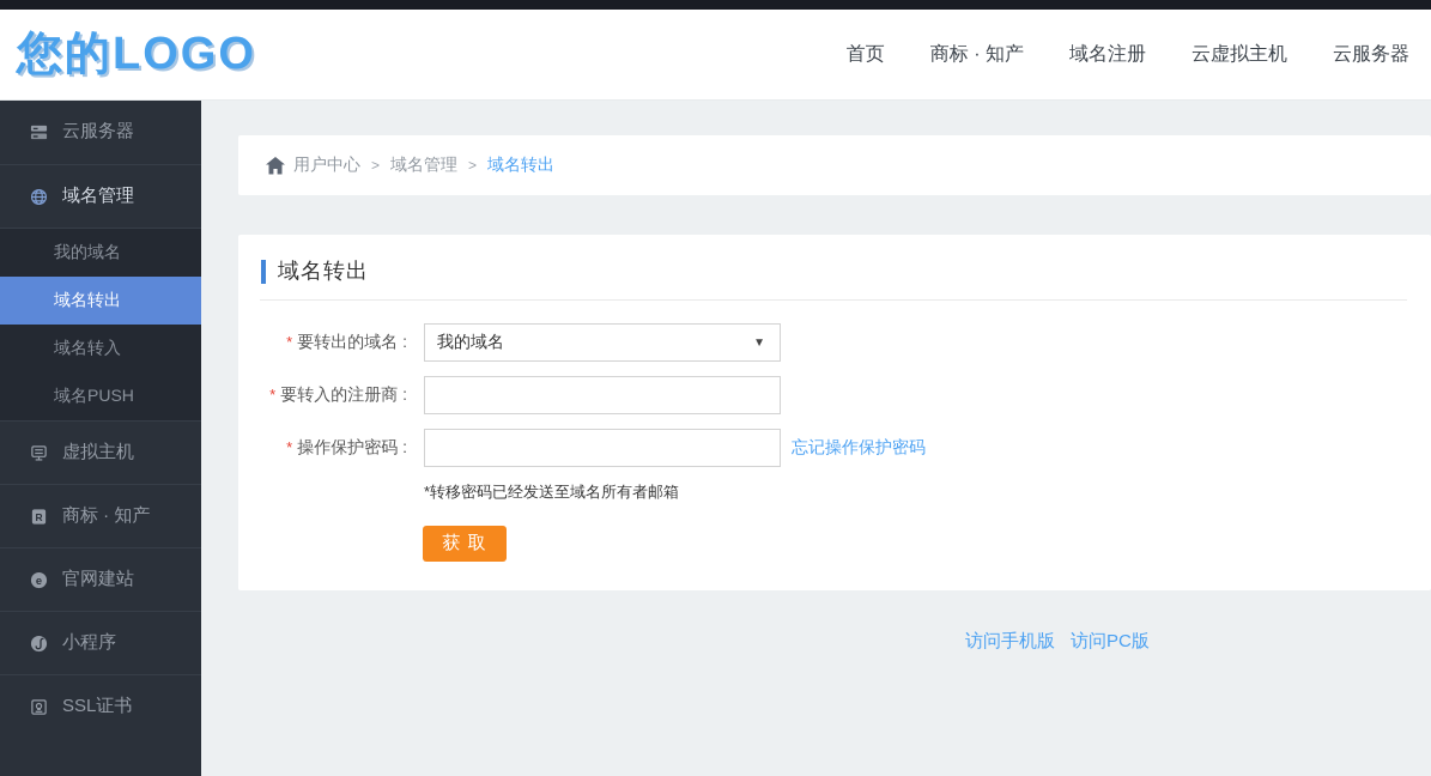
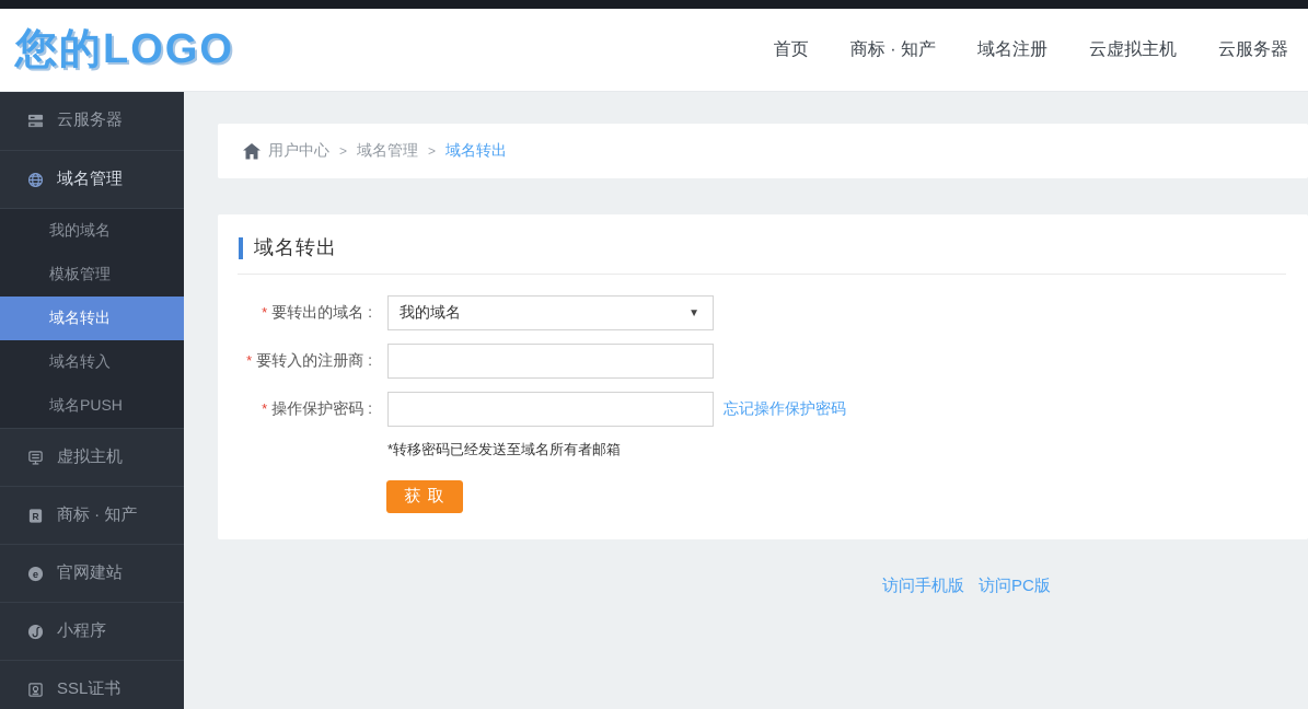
  您的LOGO
  首页
  商标 · 知产
  域名注册
  云虚拟主机
  云服务器
  云服务器
  域名管理
  我的域名
+ 模板管理
  域名转出
  域名转入
  域名PUSH
  虚拟主机
  R
  商标 · 知产
  e
  官网建站
  小程序
  SSL证书
  用户中心
  >
  域名管理
  >
  域名转出
  域名转出
  * 要转出的域名 :
  我的域名
  ▼
  * 要转入的注册商 :
  * 操作保护密码 :
  忘记操作保护密码
  *转移密码已经发送至域名所有者邮箱
  获 取
  访问手机版
  访问PC版
